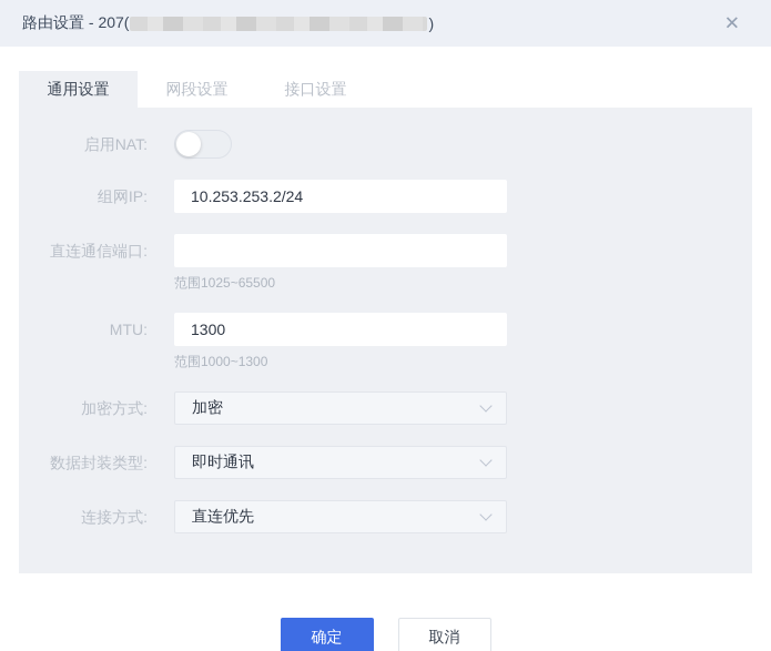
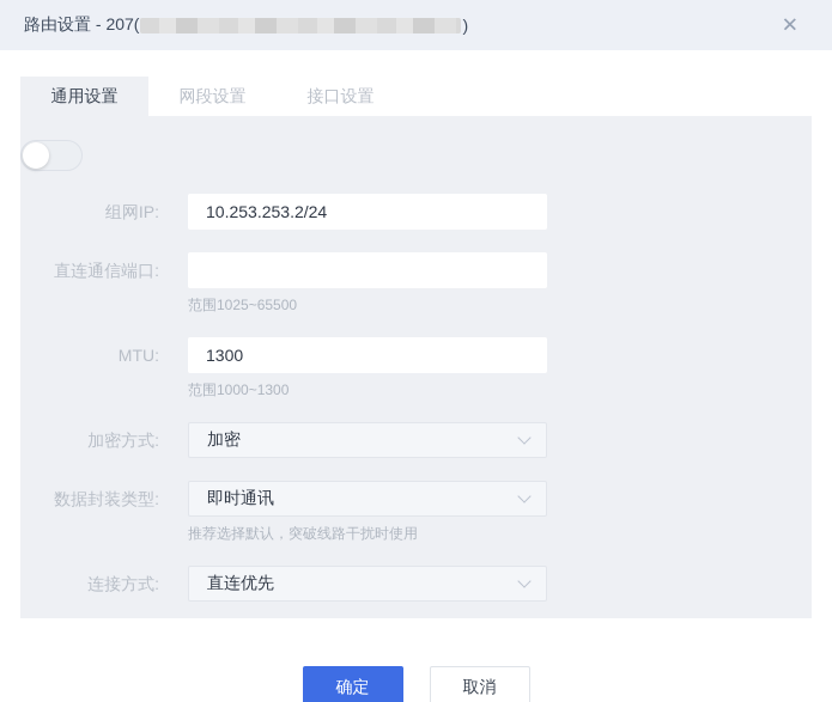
  路由设置 - 207(
  )
  ✕
  通用设置
  网段设置
  接口设置
- 启用NAT:
  组网IP:
  10.253.253.2/24
  直连通信端口:
  范围1025~65500
  MTU:
  1300
  范围1000~1300
  加密方式:
  加密
  数据封装类型:
  即时通讯
+ 推荐选择默认，突破线路干扰时使用
  连接方式:
  直连优先
  确定
  取消
